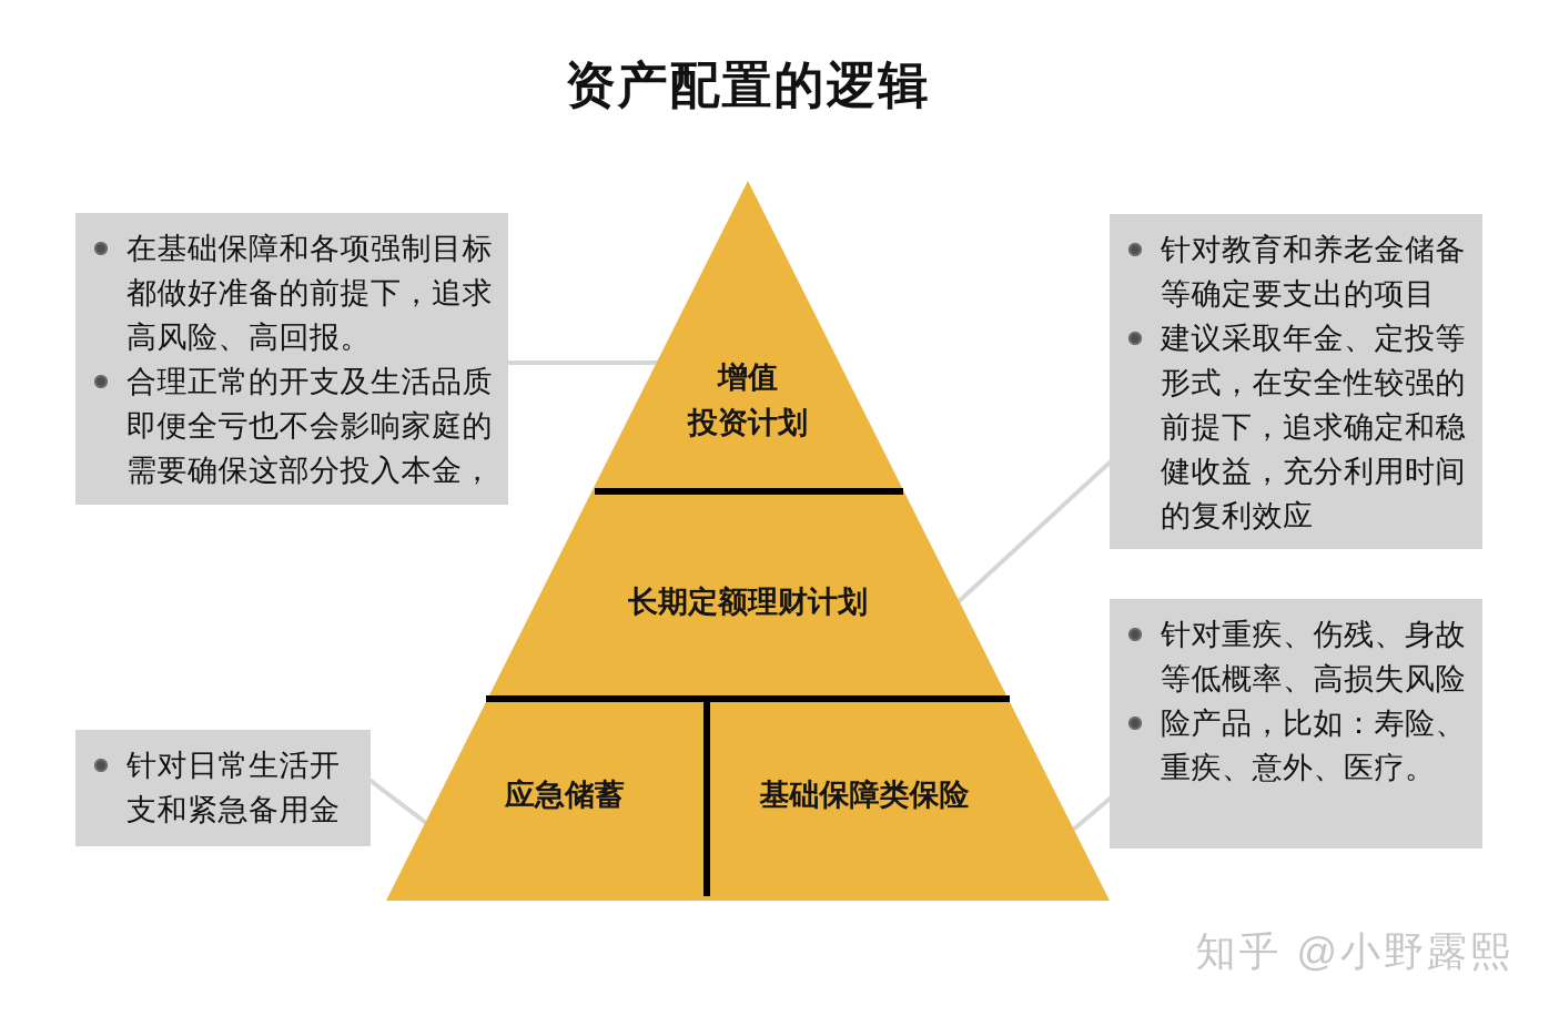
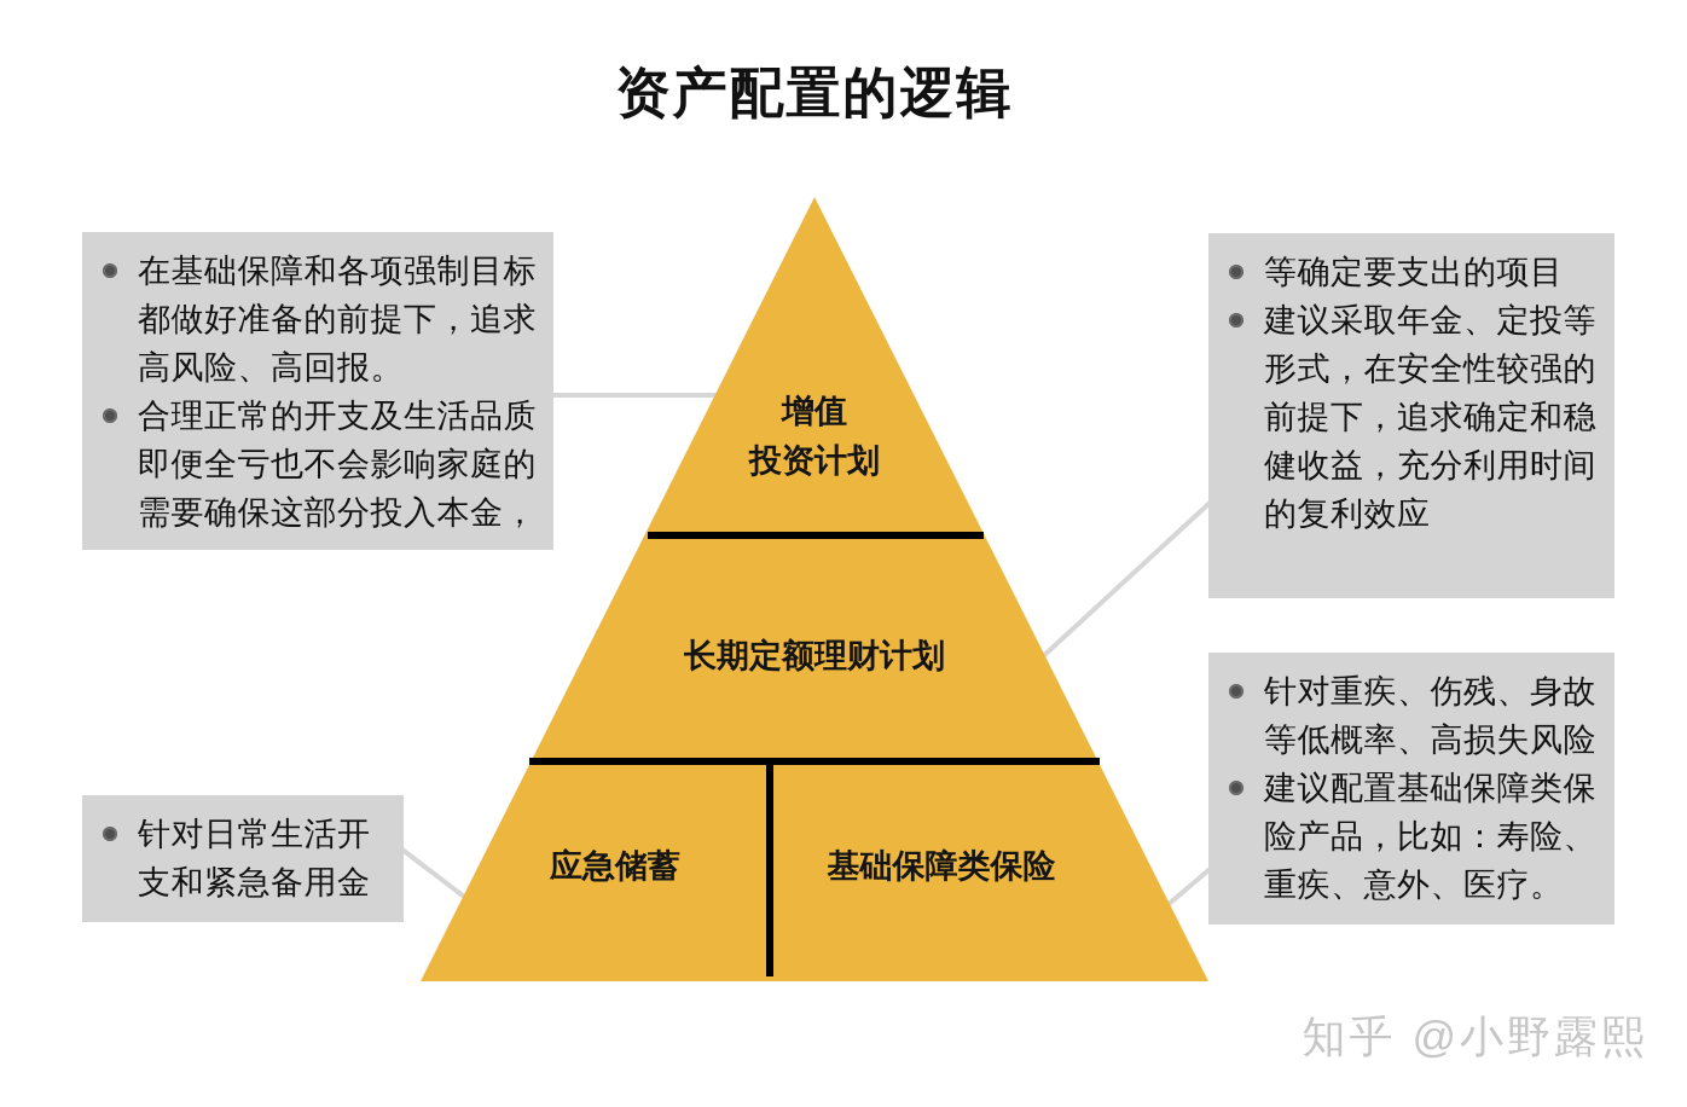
  资产配置的逻辑
  在基础保障和各项强制目标
  都做好准备的前提下，追求
  高风险、高回报。
  合理正常的开支及生活品质
  即便全亏也不会影响家庭的
  需要确保这部分投入本金，
- 针对教育和养老金储备
  等确定要支出的项目
  建议采取年金、定投等
  形式，在安全性较强的
  前提下，追求确定和稳
  健收益，充分利用时间
  的复利效应
  针对日常生活开
  支和紧急备用金
  针对重疾、伤残、身故
  等低概率、高损失风险
+ 建议配置基础保障类保
  险产品，比如：寿险、
  重疾、意外、医疗。
  增值
  投资计划
  长期定额理财计划
  应急储蓄
  基础保障类保险
  知乎 @小野露熙
